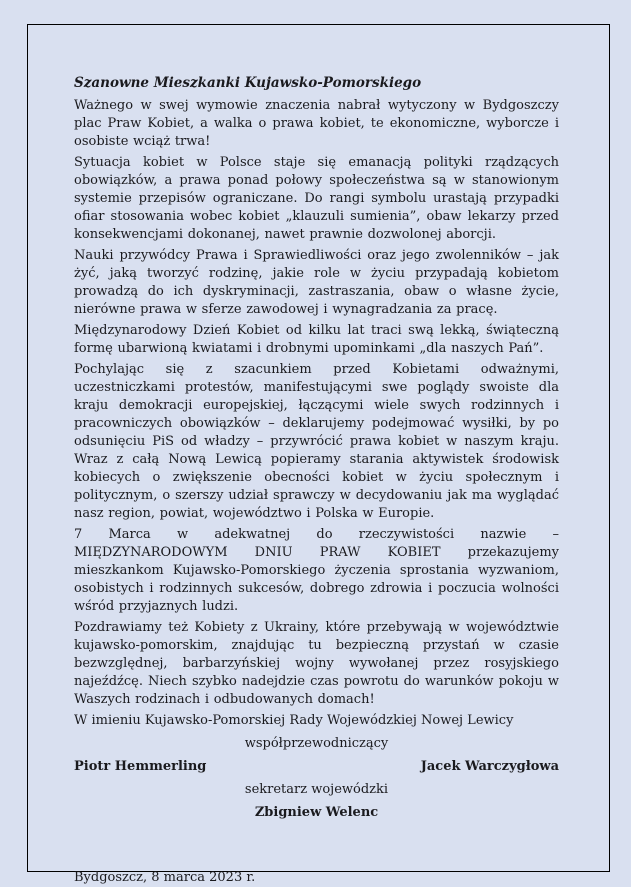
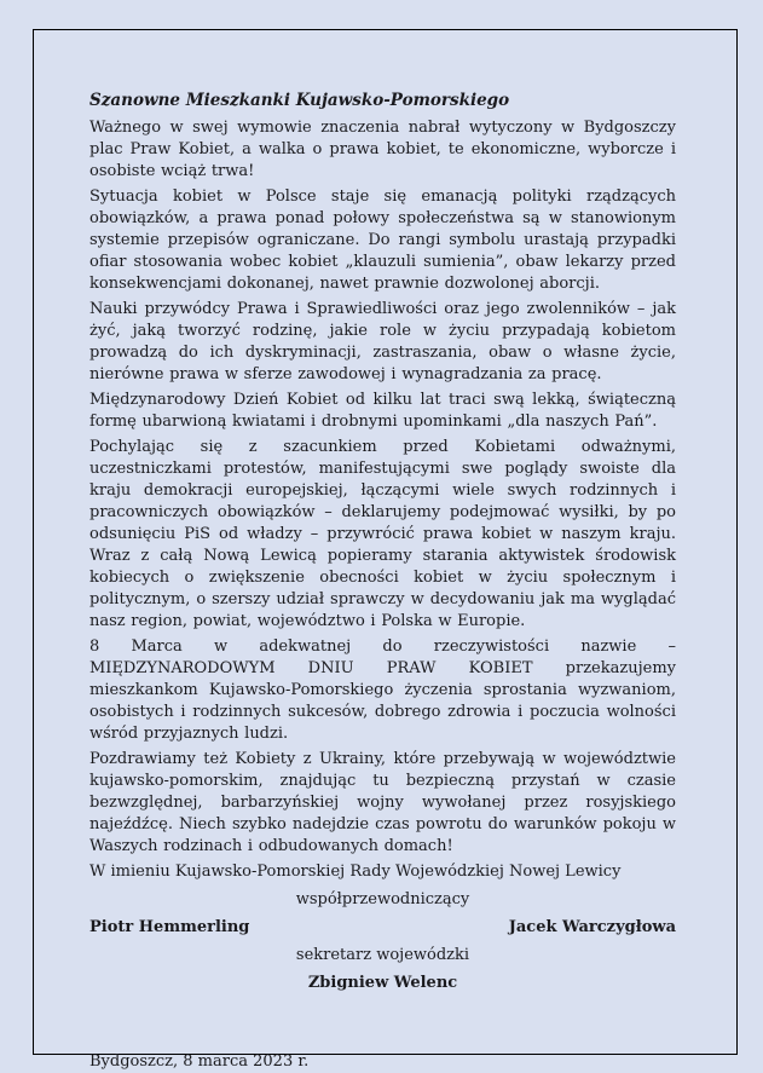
  Szanowne Mieszkanki Kujawsko-Pomorskiego
  Ważnego w swej wymowie znaczenia nabrał wytyczony w Bydgoszczy plac Praw Kobiet, a walka o prawa kobiet, te ekonomiczne, wyborcze i osobiste wciąż trwa!
  Sytuacja kobiet w Polsce staje się emanacją polityki rządzących obowiązków, a prawa ponad połowy społeczeństwa są w stanowionym systemie przepisów ograniczane. Do rangi symbolu urastają przypadki ofiar stosowania wobec kobiet „klauzuli sumienia”, obaw lekarzy przed konsekwencjami dokonanej, nawet prawnie dozwolonej aborcji.
  Nauki przywódcy Prawa i Sprawiedliwości oraz jego zwolenników – jak żyć, jaką tworzyć rodzinę, jakie role w życiu przypadają kobietom prowadzą do ich dyskryminacji, zastraszania, obaw o własne życie, nierówne prawa w sferze zawodowej i wynagradzania za pracę.
  Międzynarodowy Dzień Kobiet od kilku lat traci swą lekką, świąteczną formę ubarwioną kwiatami i drobnymi upominkami „dla naszych Pań”.
  Pochylając się z szacunkiem przed Kobietami odważnymi, uczestniczkami protestów, manifestującymi swe poglądy swoiste dla kraju demokracji europejskiej, łączącymi wiele swych rodzinnych i pracowniczych obowiązków – deklarujemy podejmować wysiłki, by po odsunięciu PiS od władzy – przywrócić prawa kobiet w naszym kraju. Wraz z całą Nową Lewicą popieramy starania aktywistek środowisk kobiecych o zwiększenie obecności kobiet w życiu społecznym i politycznym, o szerszy udział sprawczy w decydowaniu jak ma wyglądać nasz region, powiat, województwo i Polska w Europie.
- 7 Marca w adekwatnej do rzeczywistości nazwie – MIĘDZYNARODOWYM DNIU PRAW KOBIET przekazujemy mieszkankom Kujawsko-Pomorskiego życzenia sprostania wyzwaniom, osobistych i rodzinnych sukcesów, dobrego zdrowia i poczucia wolności wśród przyjaznych ludzi.
+ 8 Marca w adekwatnej do rzeczywistości nazwie – MIĘDZYNARODOWYM DNIU PRAW KOBIET przekazujemy mieszkankom Kujawsko-Pomorskiego życzenia sprostania wyzwaniom, osobistych i rodzinnych sukcesów, dobrego zdrowia i poczucia wolności wśród przyjaznych ludzi.
  Pozdrawiamy też Kobiety z Ukrainy, które przebywają w województwie kujawsko-pomorskim, znajdując tu bezpieczną przystań w czasie bezwzględnej, barbarzyńskiej wojny wywołanej przez rosyjskiego najeźdźcę. Niech szybko nadejdzie czas powrotu do warunków pokoju w Waszych rodzinach i odbudowanych domach!
  W imieniu Kujawsko-Pomorskiej Rady Wojewódzkiej Nowej Lewicy
  współprzewodniczący
  Piotr Hemmerling
  Jacek Warczygłowa
  sekretarz wojewódzki
  Zbigniew Welenc
  Bydgoszcz, 8 marca 2023 r.
